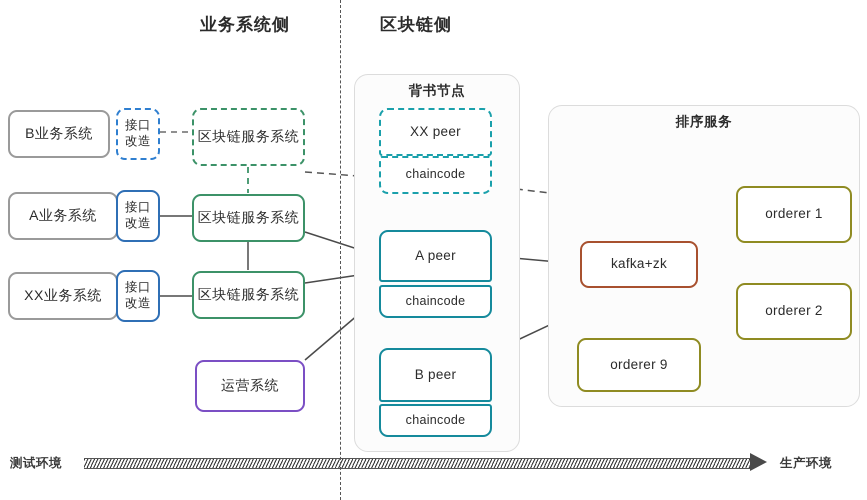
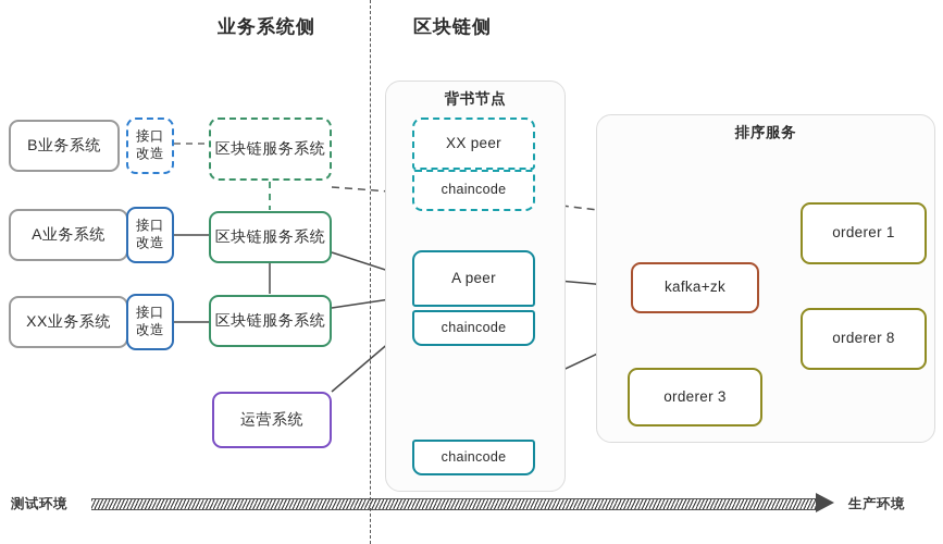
  业务系统侧
  区块链侧
  B业务系统
  接口
  改造
  A业务系统
  接口
  改造
  XX业务系统
  接口
  改造
  区块链服务系统
  区块链服务系统
  区块链服务系统
  运营系统
  背书节点
  XX peer
  chaincode
  A peer
  chaincode
- B peer
  chaincode
  排序服务
  kafka+zk
- orderer 9
+ orderer 3
  orderer 1
- orderer 2
+ orderer 8
  测试环境
  生产环境
